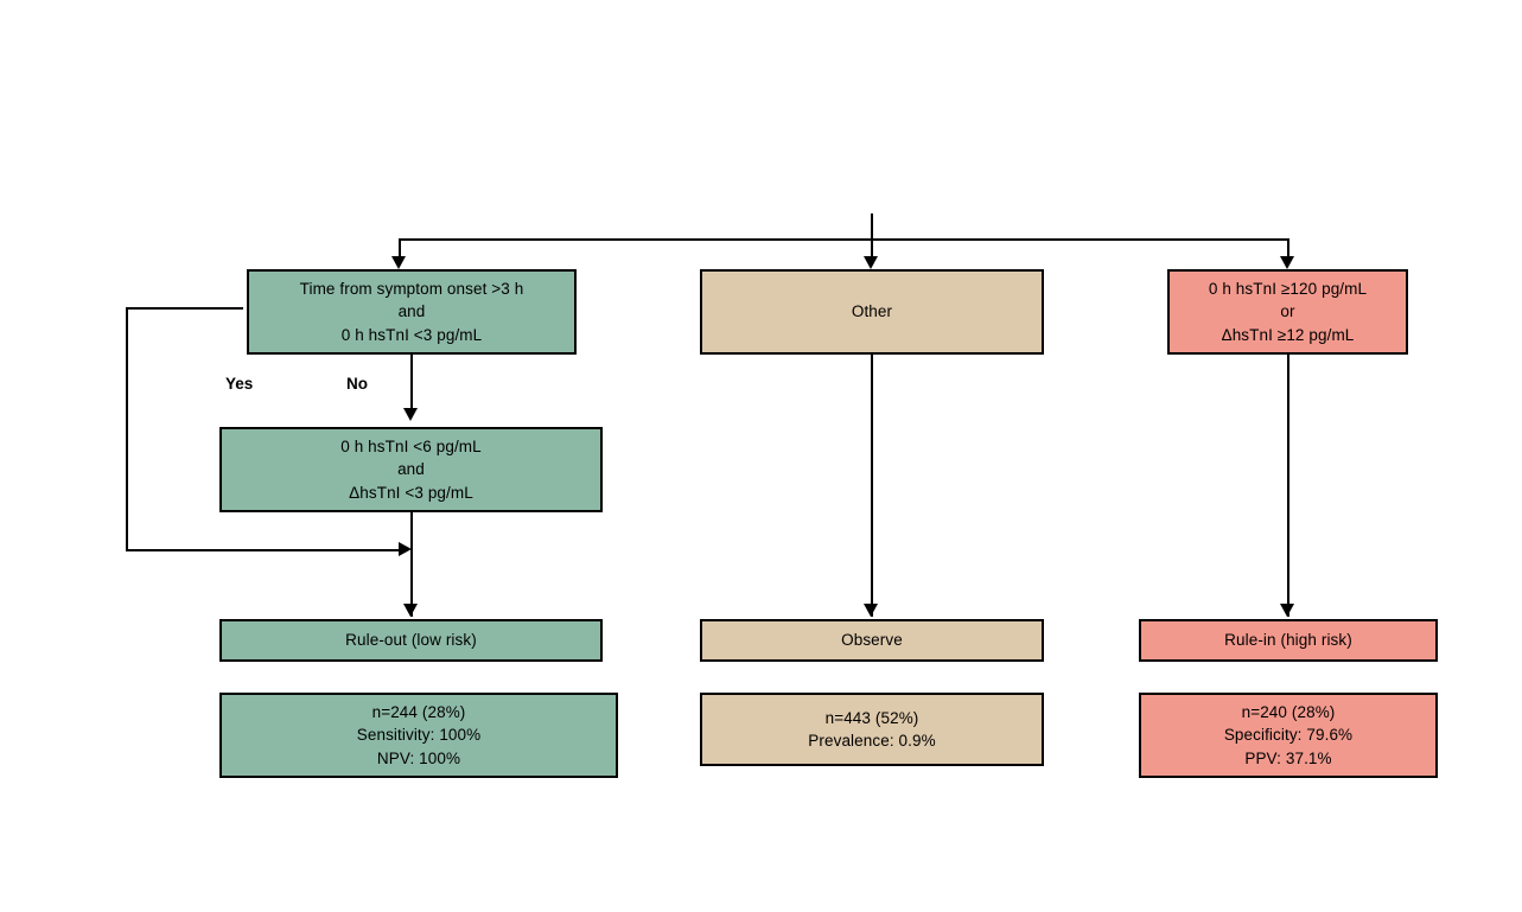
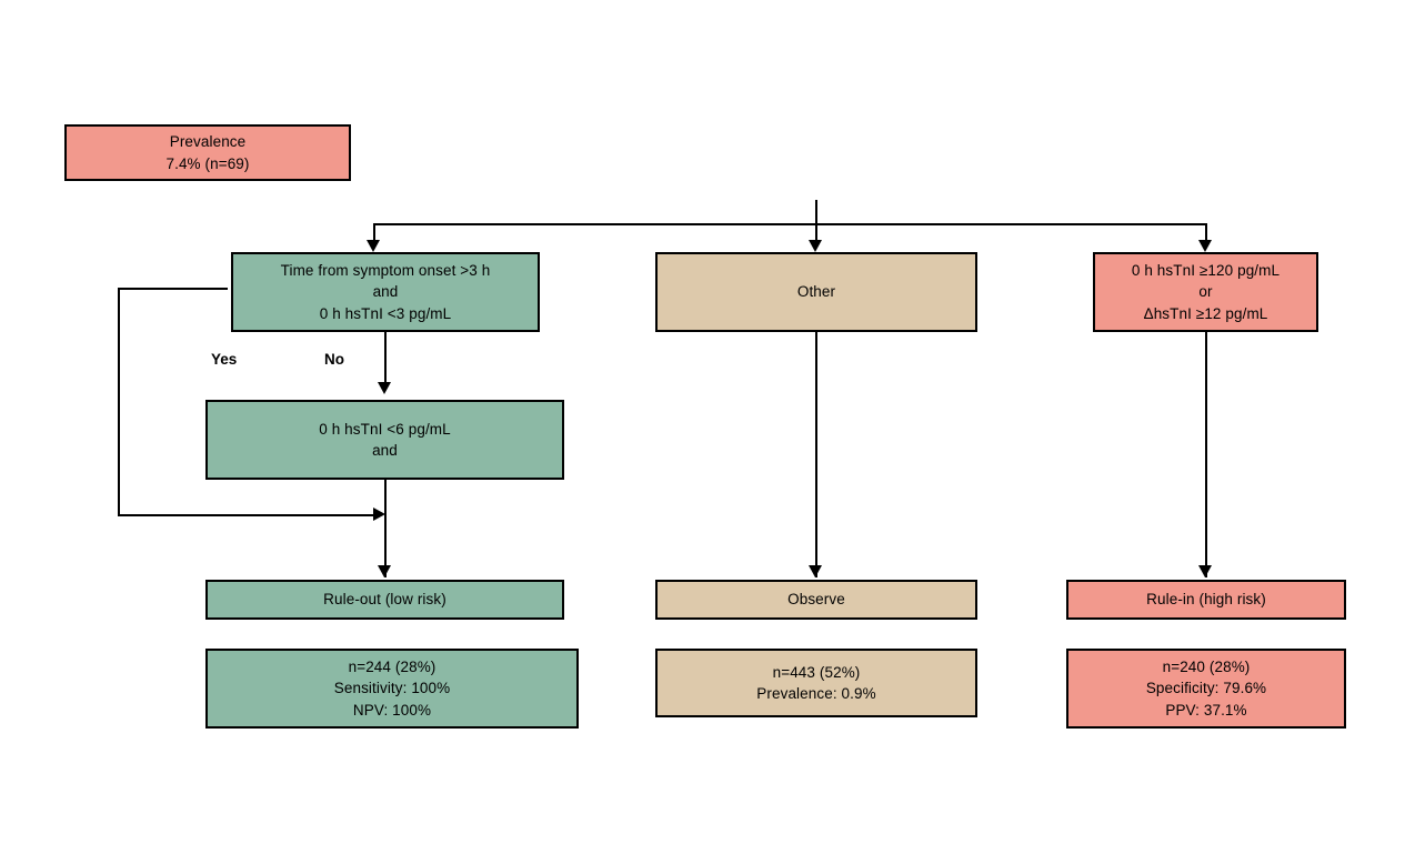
+ Prevalence
+ 7.4% (n=69)
  Time from symptom onset >3 h
  and
  0 h hsTnI <3 pg/mL
  Other
  0 h hsTnI ≥120 pg/mL
  or
  ΔhsTnI ≥12 pg/mL
  0 h hsTnI <6 pg/mL
  and
- ΔhsTnI <3 pg/mL
  Rule-out (low risk)
  Observe
  Rule-in (high risk)
  n=244 (28%)
  Sensitivity: 100%
  NPV: 100%
  n=443 (52%)
  Prevalence: 0.9%
  n=240 (28%)
  Specificity: 79.6%
  PPV: 37.1%
  Yes
  No
